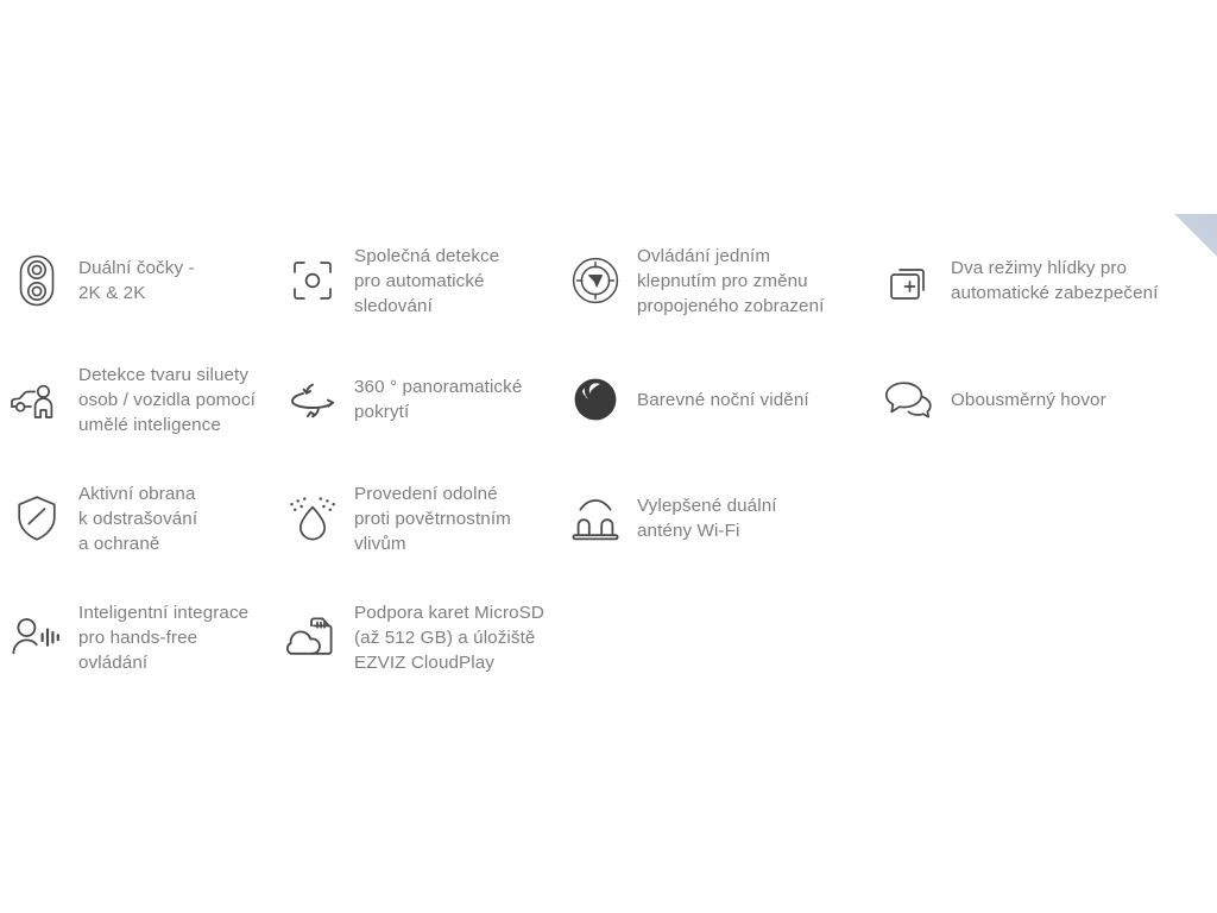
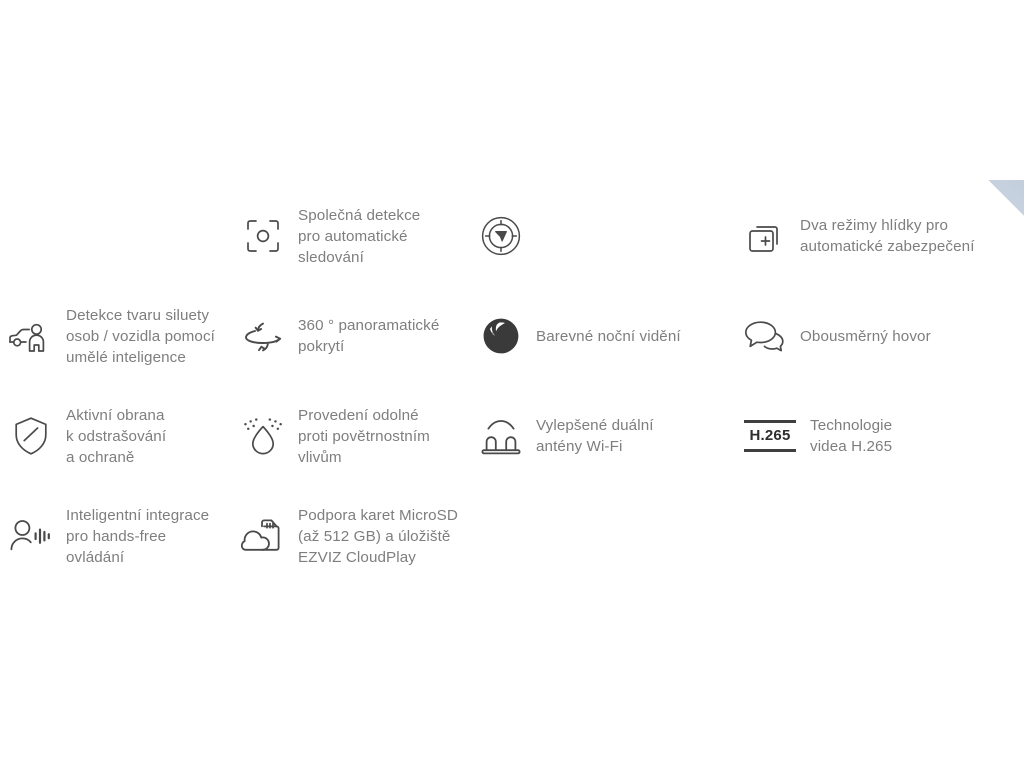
- Duální čočky -
- 2K & 2K
  Společná detekce
  pro automatické
  sledování
- Ovládání jedním
- klepnutím pro změnu
- propojeného zobrazení
  Dva režimy hlídky pro
  automatické zabezpečení
  Detekce tvaru siluety
  osob / vozidla pomocí
  umělé inteligence
  360 ° panoramatické
  pokrytí
  Barevné noční vidění
  Obousměrný hovor
  Aktivní obrana
  k odstrašování
  a ochraně
  Provedení odolné
  proti povětrnostním
  vlivům
  Vylepšené duální
  antény Wi-Fi
+ H.265
+ Technologie
+ videa H.265
  Inteligentní integrace
  pro hands-free
  ovládání
  Podpora karet MicroSD
  (až 512 GB) a úložiště
  EZVIZ CloudPlay
